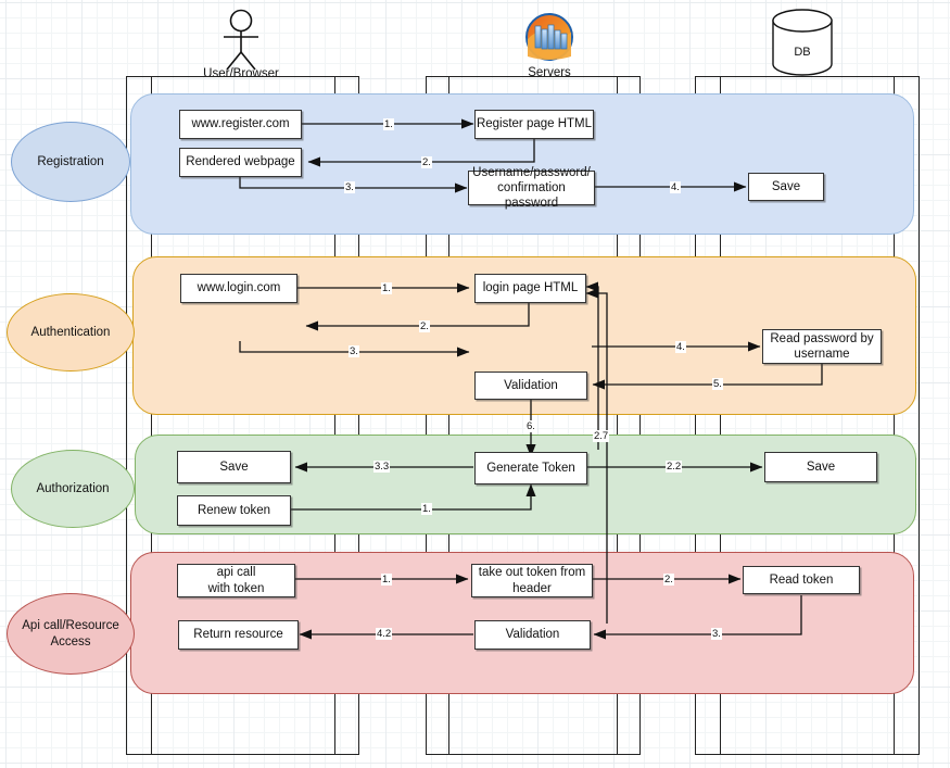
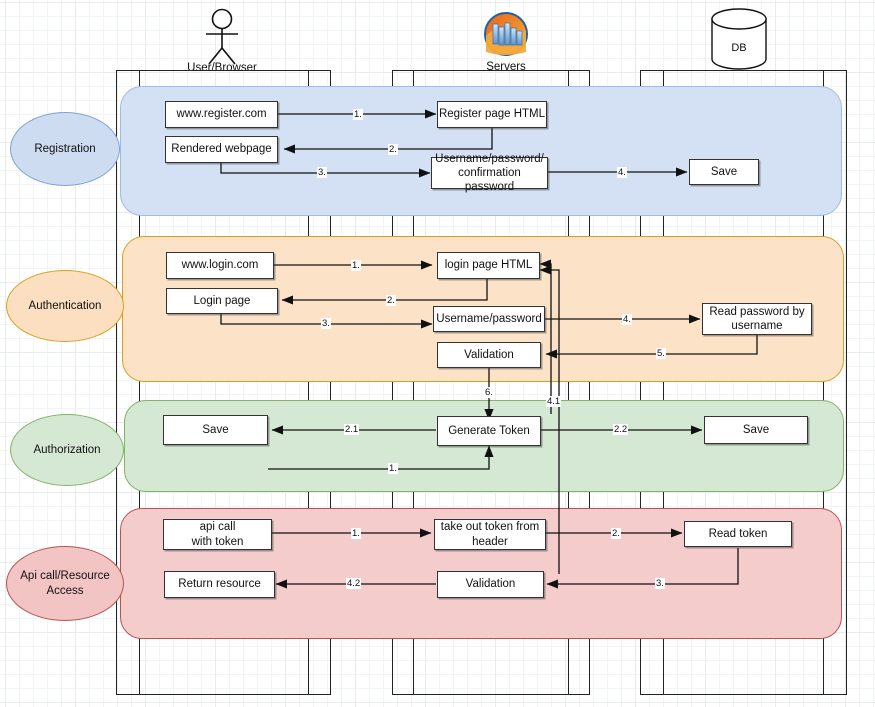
  User/Browser
  Servers
  DB
  Registration
  Authentication
  Authorization
  Api call/Resource Access
  1.
  2.
  3.
  4.
  1.
  2.
  3.
  4.
  5.
  6.
- 3.3
+ 2.1
  2.2
  1.
- 2.7
+ 4.1
  1.
  2.
  3.
  4.2
  www.register.com
  Register page HTML
  Rendered webpage
  Username/password/
  confirmation password
  Save
  www.login.com
  login page HTML
+ Login page
+ Username/password
  Read password by
  username
  Validation
  Save
- Renew token
  Generate Token
  Save
  api call
  with token
  take out token from
  header
  Read token
  Return resource
  Validation
